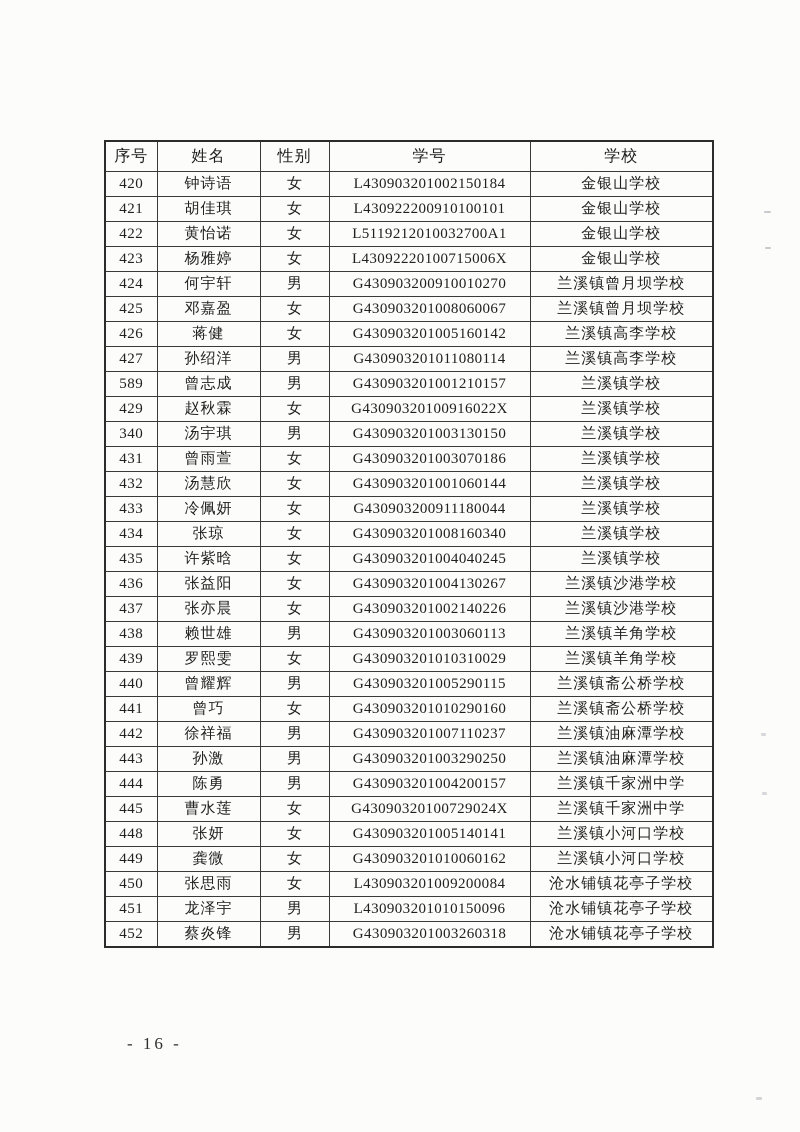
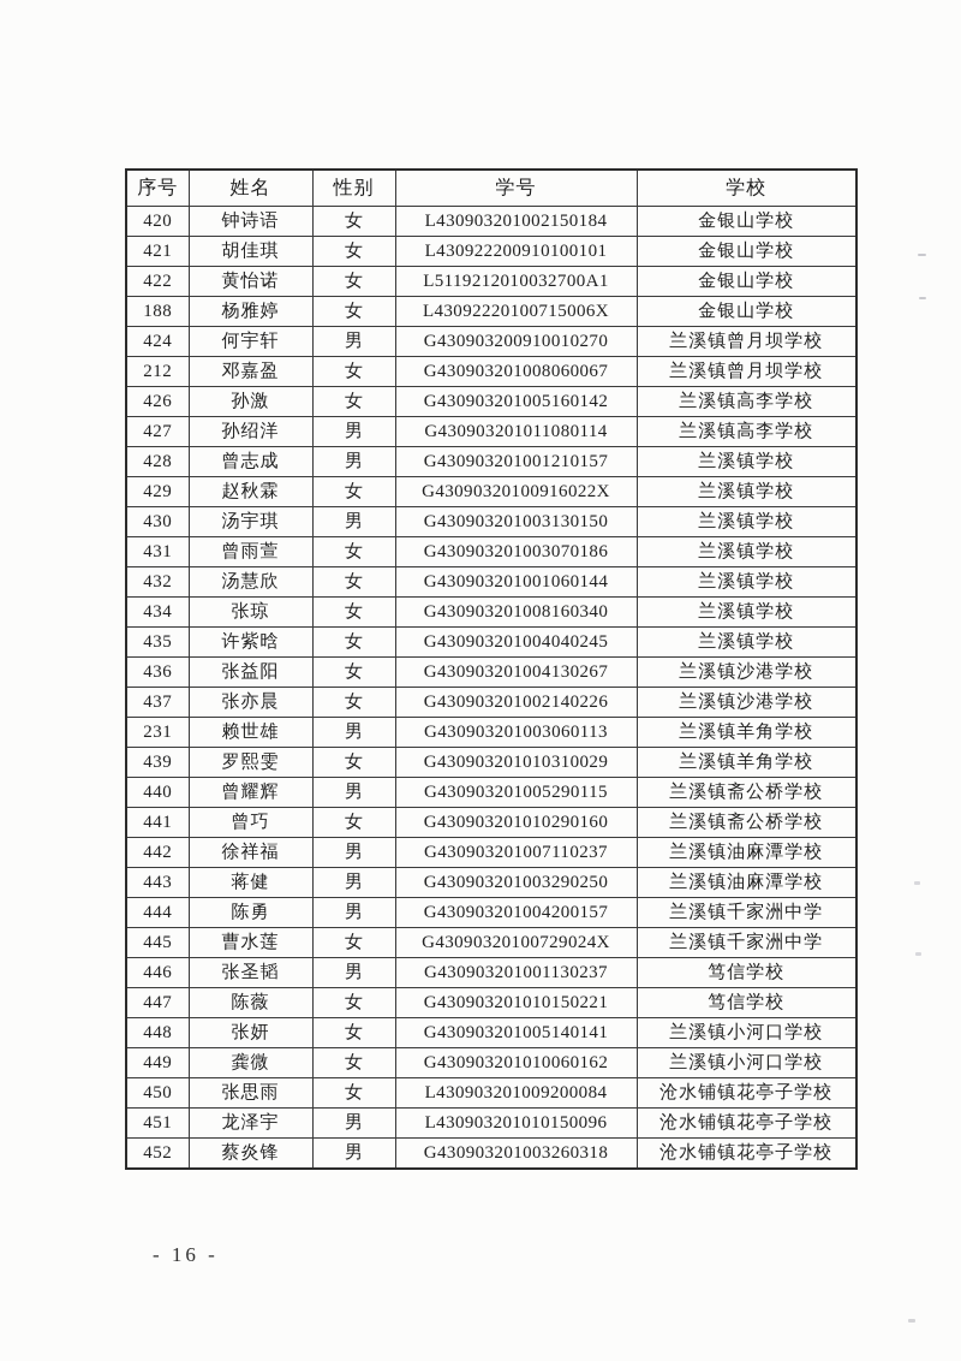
  序号	姓名	性别	学号	学校
  420	钟诗语	女	L430903201002150184	金银山学校
  421	胡佳琪	女	L430922200910100101	金银山学校
  422	黄怡诺	女	L5119212010032700A1	金银山学校
- 423	杨雅婷	女	L43092220100715006X	金银山学校
+ 188	杨雅婷	女	L43092220100715006X	金银山学校
  424	何宇轩	男	G430903200910010270	兰溪镇曾月坝学校
- 425	邓嘉盈	女	G430903201008060067	兰溪镇曾月坝学校
+ 212	邓嘉盈	女	G430903201008060067	兰溪镇曾月坝学校
- 426	蒋健	女	G430903201005160142	兰溪镇高李学校
+ 426	孙激	女	G430903201005160142	兰溪镇高李学校
  427	孙绍洋	男	G430903201011080114	兰溪镇高李学校
- 589	曾志成	男	G430903201001210157	兰溪镇学校
+ 428	曾志成	男	G430903201001210157	兰溪镇学校
  429	赵秋霖	女	G43090320100916022X	兰溪镇学校
- 340	汤宇琪	男	G430903201003130150	兰溪镇学校
+ 430	汤宇琪	男	G430903201003130150	兰溪镇学校
  431	曾雨萱	女	G430903201003070186	兰溪镇学校
  432	汤慧欣	女	G430903201001060144	兰溪镇学校
- 433	冷佩妍	女	G430903200911180044	兰溪镇学校
  434	张琼	女	G430903201008160340	兰溪镇学校
  435	许紫晗	女	G430903201004040245	兰溪镇学校
  436	张益阳	女	G430903201004130267	兰溪镇沙港学校
  437	张亦晨	女	G430903201002140226	兰溪镇沙港学校
- 438	赖世雄	男	G430903201003060113	兰溪镇羊角学校
+ 231	赖世雄	男	G430903201003060113	兰溪镇羊角学校
  439	罗熙雯	女	G430903201010310029	兰溪镇羊角学校
  440	曾耀辉	男	G430903201005290115	兰溪镇斋公桥学校
  441	曾巧	女	G430903201010290160	兰溪镇斋公桥学校
  442	徐祥福	男	G430903201007110237	兰溪镇油麻潭学校
- 443	孙激	男	G430903201003290250	兰溪镇油麻潭学校
+ 443	蒋健	男	G430903201003290250	兰溪镇油麻潭学校
  444	陈勇	男	G430903201004200157	兰溪镇千家洲中学
  445	曹水莲	女	G43090320100729024X	兰溪镇千家洲中学
+ 446	张圣韬	男	G430903201001130237	笃信学校
+ 447	陈薇	女	G430903201010150221	笃信学校
  448	张妍	女	G430903201005140141	兰溪镇小河口学校
  449	龚微	女	G430903201010060162	兰溪镇小河口学校
  450	张思雨	女	L430903201009200084	沧水铺镇花亭子学校
  451	龙泽宇	男	L430903201010150096	沧水铺镇花亭子学校
  452	蔡炎锋	男	G430903201003260318	沧水铺镇花亭子学校
  - 16 -
